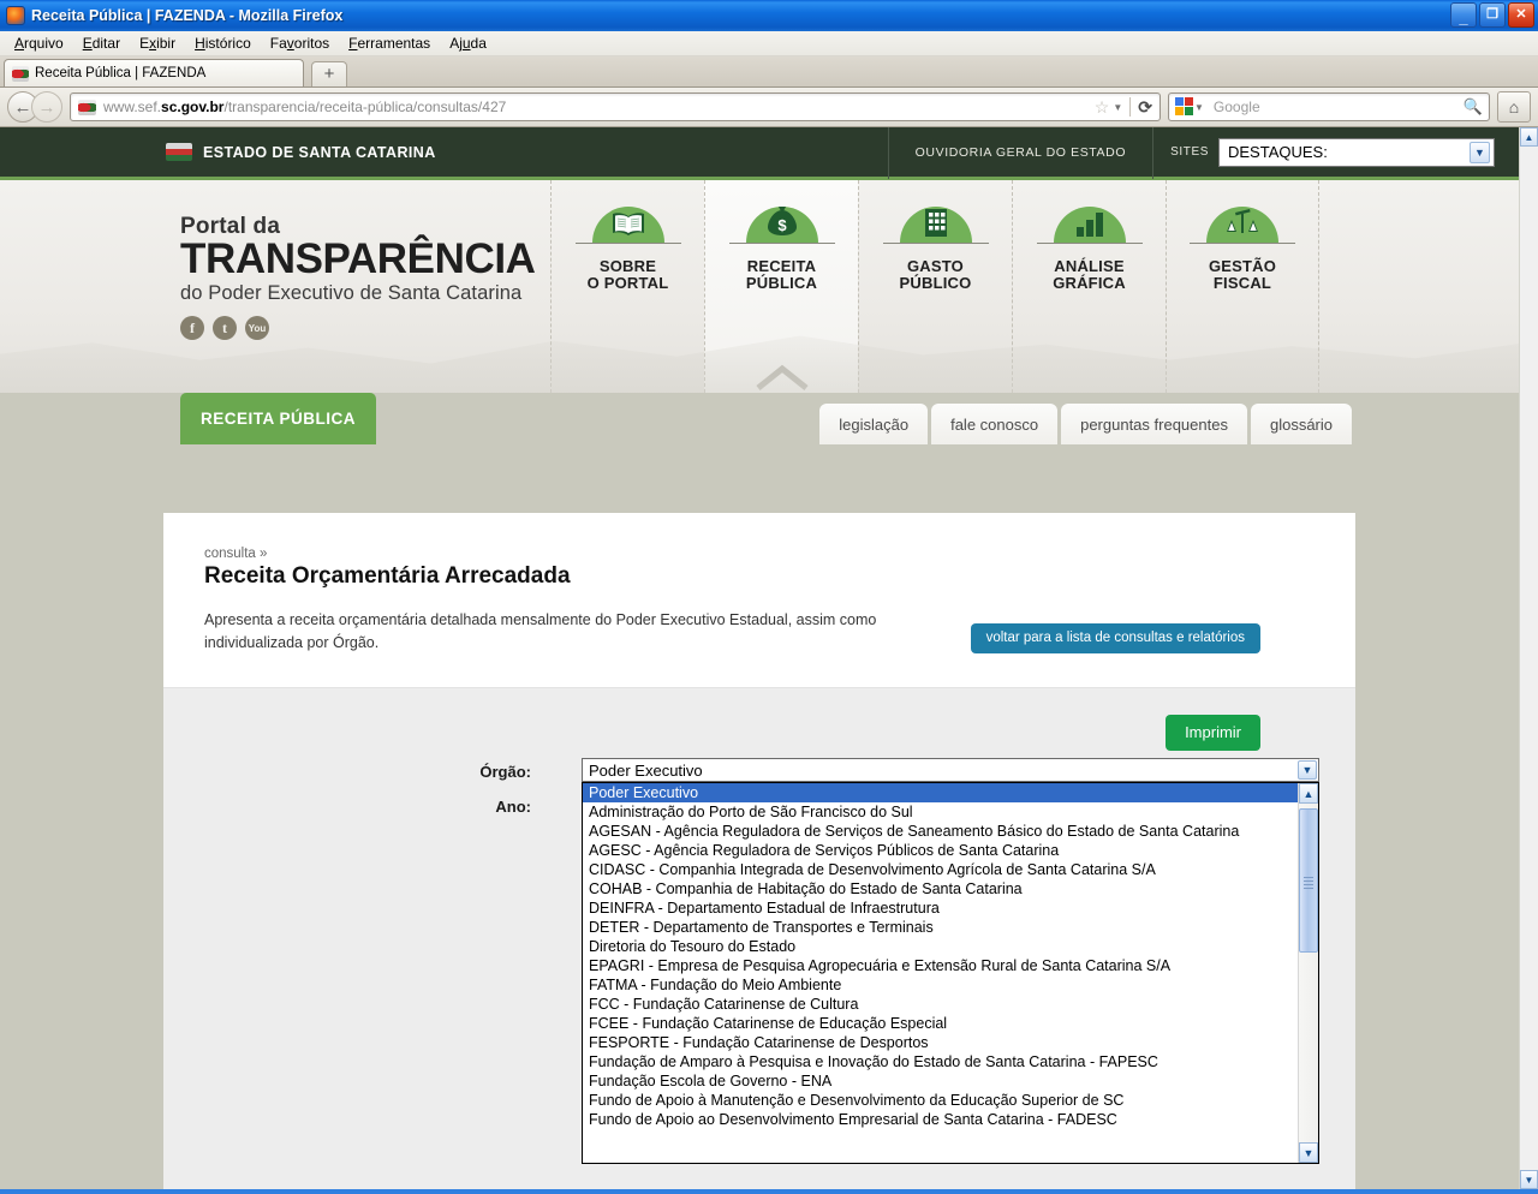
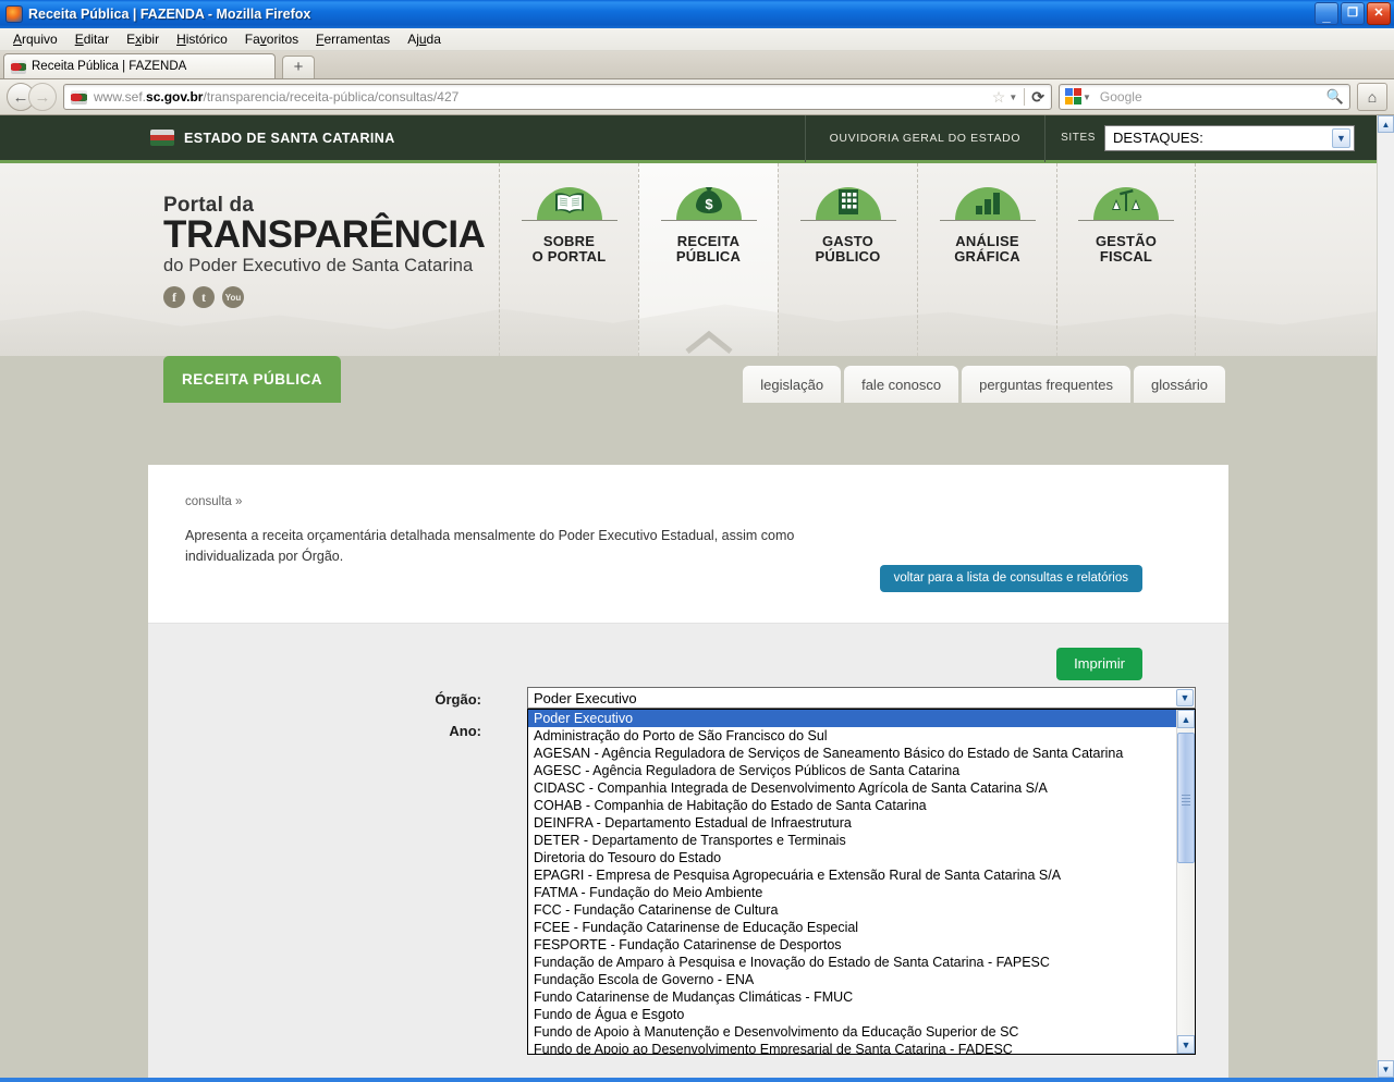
  Receita Pública | FAZENDA - Mozilla Firefox
  _
  ❐
  ✕
  Arquivo
  Editar
  Exibir
  Histórico
  Favoritos
  Ferramentas
  Ajuda
  Receita Pública | FAZENDA
  +
  ←
  →
  www.sef.sc.gov.br/transparencia/receita-pública/consultas/427
  ☆
  ▼
  ⟳
  ▼
  Google
  🔍
  ⌂
  ESTADO DE SANTA CATARINA
  OUVIDORIA GERAL DO ESTADO
  SITES
  DESTAQUES:
  ▼
  Portal da
  TRANSPARÊNCIA
  do Poder Executivo de Santa Catarina
  f
  t
  You
  SOBRE
  O PORTAL
  $
  RECEITA
  PÚBLICA
  GASTO
  PÚBLICO
  ANÁLISE
  GRÁFICA
  GESTÃO
  FISCAL
  RECEITA PÚBLICA
  legislação
  fale conosco
  perguntas frequentes
  glossário
  consulta »
- Receita Orçamentária Arrecadada
  Apresenta a receita orçamentária detalhada mensalmente do Poder Executivo Estadual, assim como individualizada por Órgão.
  voltar para a lista de consultas e relatórios
  Imprimir
  Órgão:
  Ano:
  Poder Executivo
  ▼
  Poder Executivo
  Administração do Porto de São Francisco do Sul
  AGESAN - Agência Reguladora de Serviços de Saneamento Básico do Estado de Santa Catarina
  AGESC - Agência Reguladora de Serviços Públicos de Santa Catarina
  CIDASC - Companhia Integrada de Desenvolvimento Agrícola de Santa Catarina S/A
  COHAB - Companhia de Habitação do Estado de Santa Catarina
  DEINFRA - Departamento Estadual de Infraestrutura
  DETER - Departamento de Transportes e Terminais
  Diretoria do Tesouro do Estado
  EPAGRI - Empresa de Pesquisa Agropecuária e Extensão Rural de Santa Catarina S/A
  FATMA - Fundação do Meio Ambiente
  FCC - Fundação Catarinense de Cultura
  FCEE - Fundação Catarinense de Educação Especial
  FESPORTE - Fundação Catarinense de Desportos
  Fundação de Amparo à Pesquisa e Inovação do Estado de Santa Catarina - FAPESC
  Fundação Escola de Governo - ENA
+ Fundo Catarinense de Mudanças Climáticas - FMUC
+ Fundo de Água e Esgoto
  Fundo de Apoio à Manutenção e Desenvolvimento da Educação Superior de SC
  Fundo de Apoio ao Desenvolvimento Empresarial de Santa Catarina - FADESC
  ▲
  ▼
  ▲
  ▼
